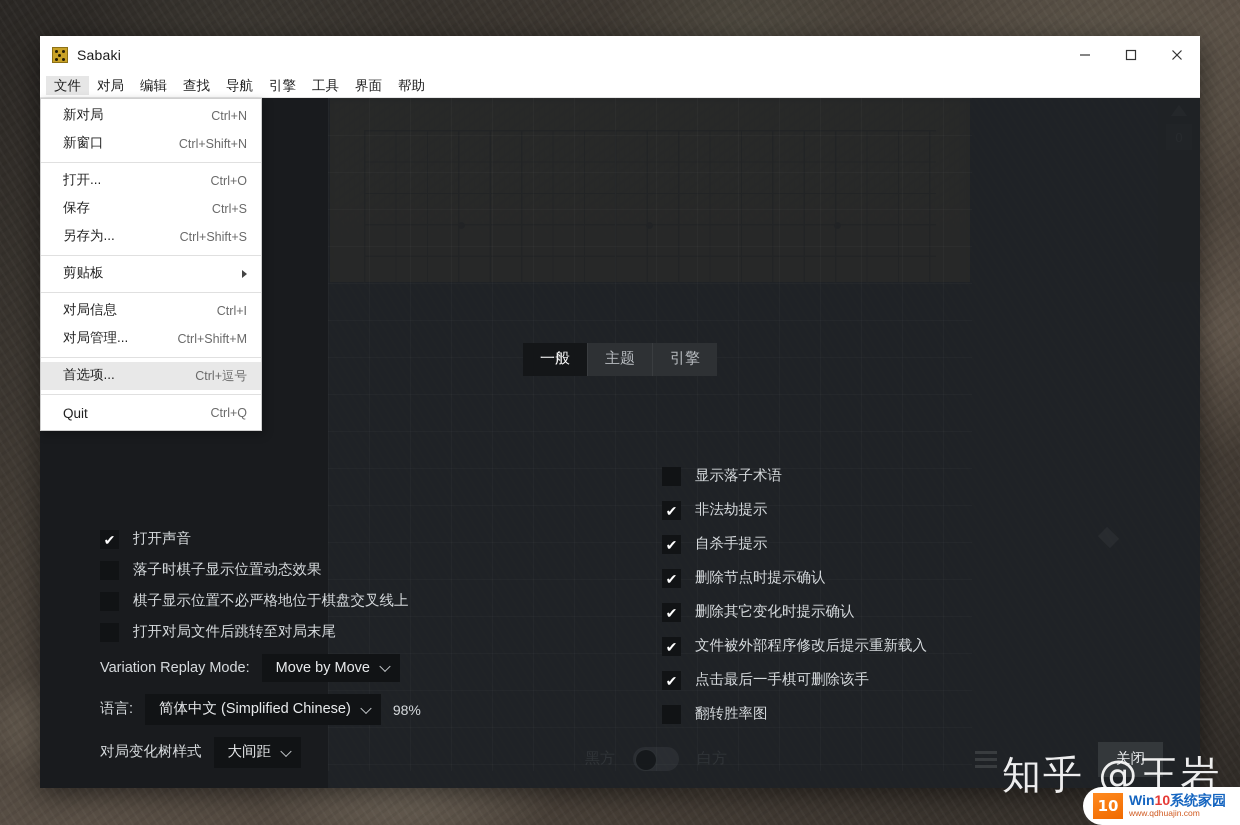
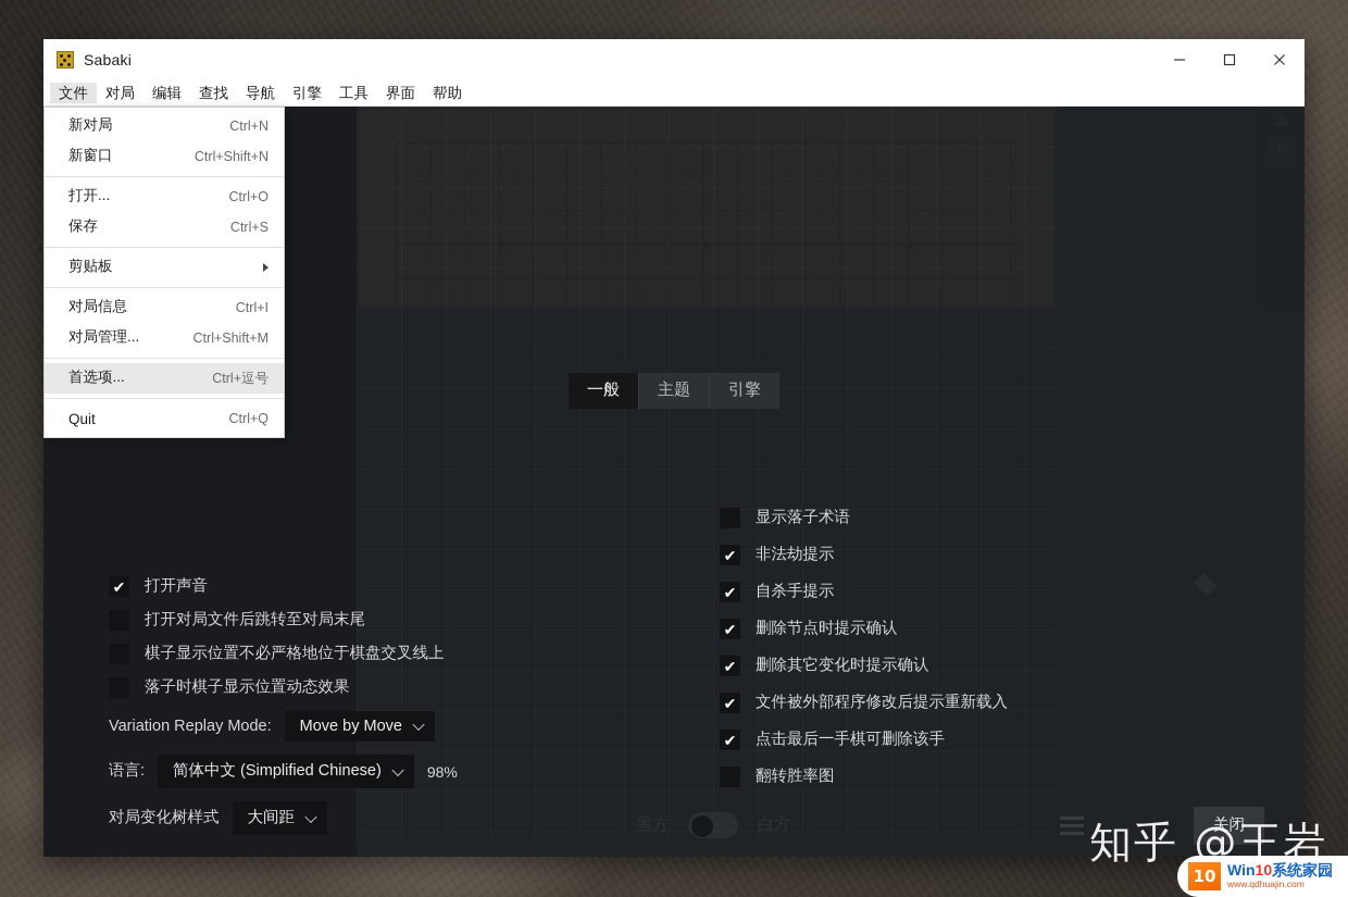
  Sabaki
  文件
  对局
  编辑
  查找
  导航
  引擎
  工具
  界面
  帮助
  一般
  主题
  引擎
  打开声音
- 落子时棋子显示位置动态效果
+ 打开对局文件后跳转至对局末尾
  棋子显示位置不必严格地位于棋盘交叉线上
- 打开对局文件后跳转至对局末尾
+ 落子时棋子显示位置动态效果
  Variation Replay Mode:
  Move by Move
  语言:
  简体中文 (Simplified Chinese)
  98%
  对局变化树样式
  大间距
  显示落子术语
  非法劫提示
  自杀手提示
  删除节点时提示确认
  删除其它变化时提示确认
  文件被外部程序修改后提示重新载入
  点击最后一手棋可删除该手
  翻转胜率图
  关闭
  新对局
  Ctrl+N
  新窗口
  Ctrl+Shift+N
  打开...
  Ctrl+O
  保存
  Ctrl+S
- 另存为...
- Ctrl+Shift+S
  剪贴板
  对局信息
  Ctrl+I
  对局管理...
  Ctrl+Shift+M
  首选项...
  Ctrl+逗号
  Quit
  Ctrl+Q
  知乎 @王岩
  10
  Win10系统家园
  www.qdhuajin.com
